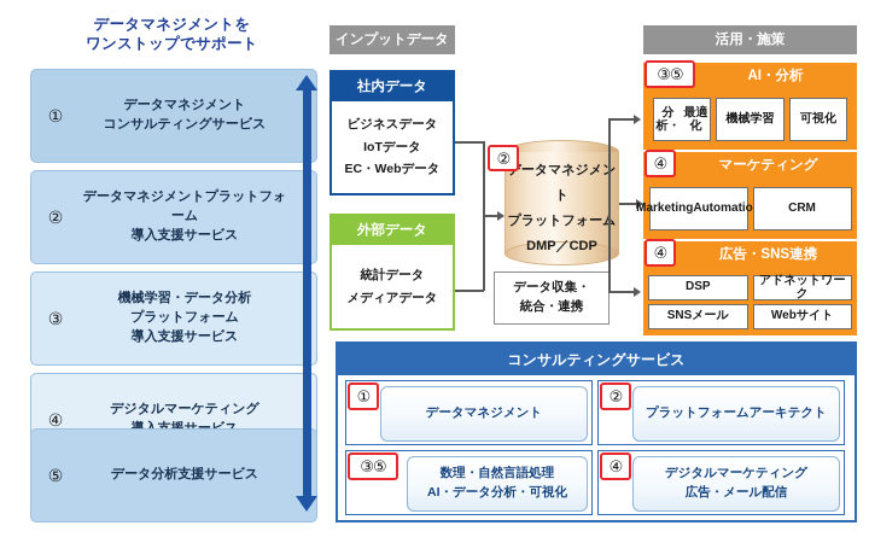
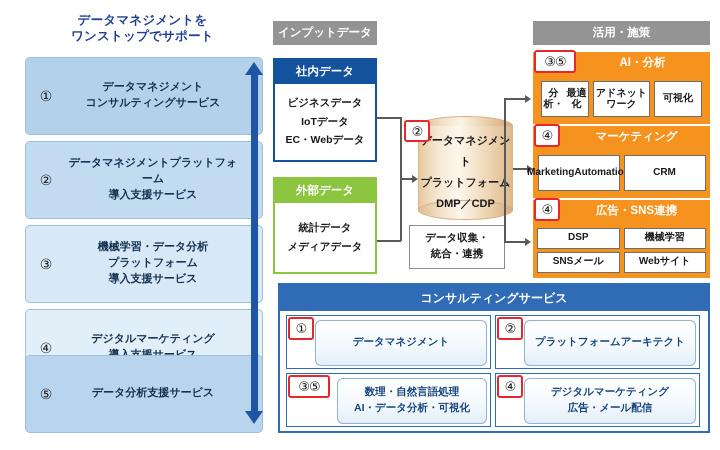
  データマネジメントを
  ワンストップでサポート
  ①
  データマネジメント
  コンサルティングサービス
  ②
  データマネジメントプラットフォーム
  導入支援サービス
  ③
  機械学習・データ分析
  プラットフォーム
  導入支援サービス
  ④
  デジタルマーケティング
  ⑤
  データ分析支援サービス
  インプットデータ
  社内データ
  ビジネスデータ
  IoTデータ
  EC・Webデータ
  外部データ
  統計データ
  メディアデータ
  ータマネジメト
  プラットフォー
  DMP／CDP
  ②
  データ収集・
  統合・連携
  活用・施策
  AI・分析
  分析・
  最適化
- 機械学習
+ アドネットワーク
  可視化
  ③⑤
  マーケティング
  Marketing
  Automatio
  CRM
  ④
  広告・SNS連携
  DSP
- アドネットワーク
+ 機械学習
  SNSメール
  Webサイト
  ④
  コンサルティングサービス
  データマネジメント
  ①
  プラットフォームアーキテクト
  ②
  数理・自然言語処理
  AI・データ分析・可視化
  ③⑤
  デジタルマーケティング
  広告・メール配信
  ④
